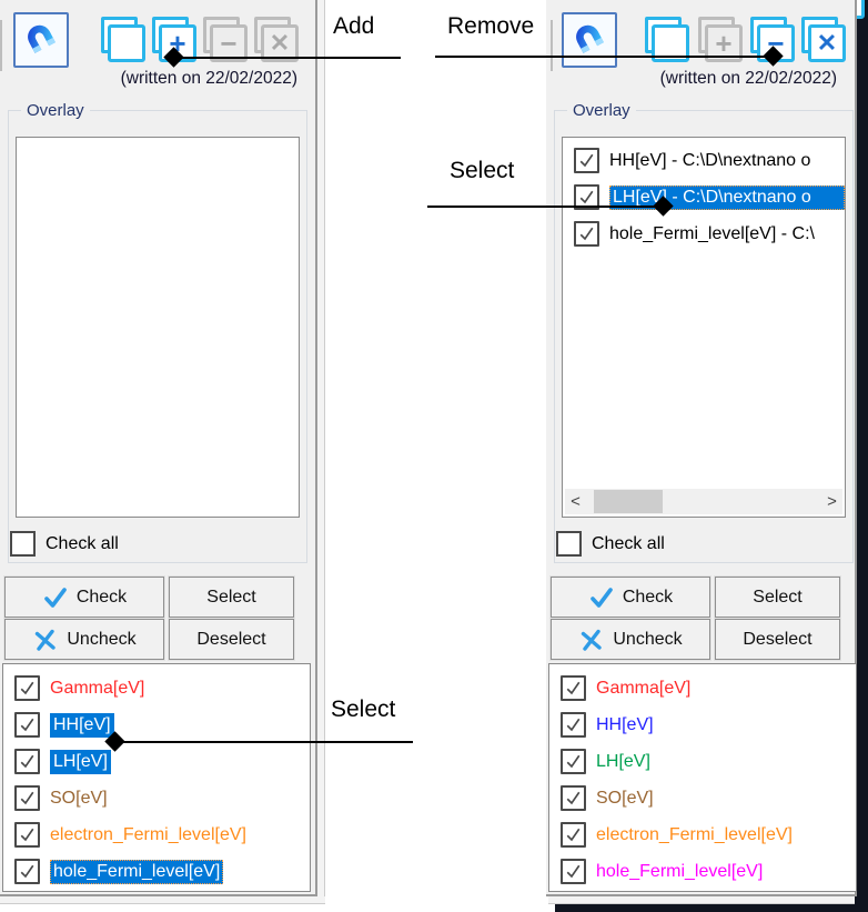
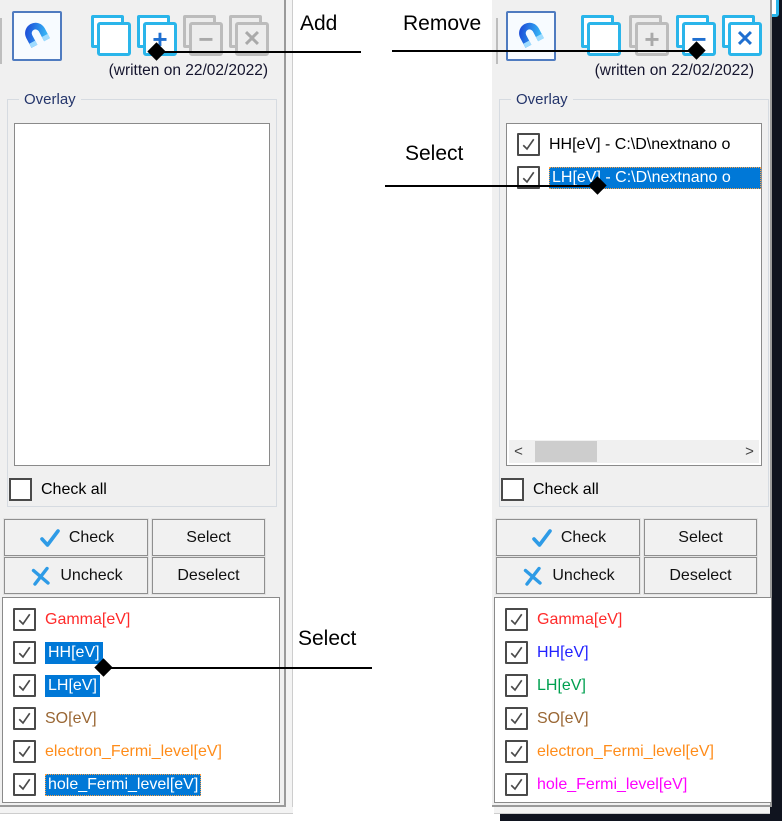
  +
  −
  ✕
  (written on 22/02/2022)
  Overlay
  Check all
  Check
  Select
  Uncheck
  Deselect
  Gamma[eV]
  HH[eV]
  LH[eV]
  SO[eV]
  electron_Fermi_level[eV]
  hole_Fermi_level[eV]
  +
  −
  ✕
  (written on 22/02/2022)
  Overlay
  HH[eV] - C:\D\nextnano o
  LH[eV - C:\D\nextnano o
- hole_Fermi_level[eV] - C:\
  <
  >
  Check all
  Check
  Select
  Uncheck
  Deselect
  Gamma[eV]
  HH[eV]
  LH[eV]
  SO[eV]
  electron_Fermi_level[eV]
  hole_Fermi_level[eV]
  Add
  Remove
  Select
  Select
